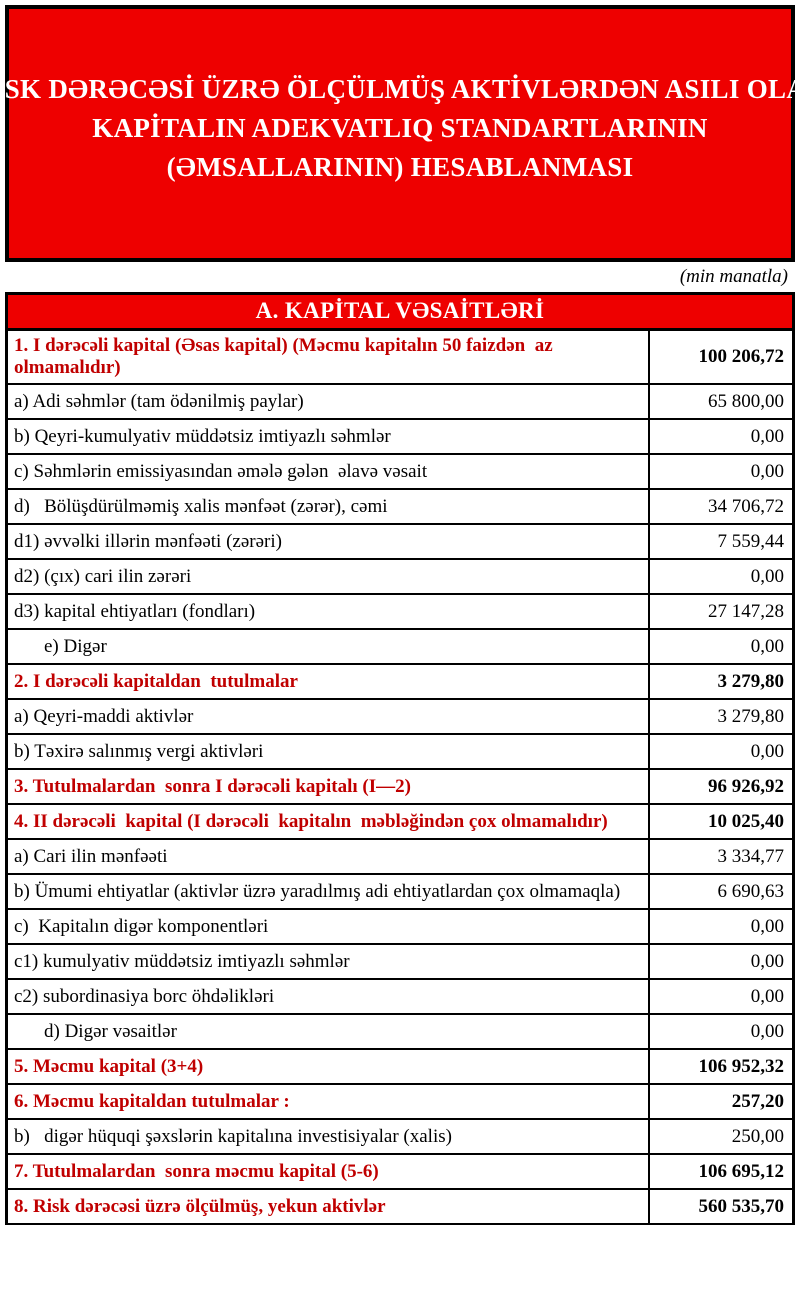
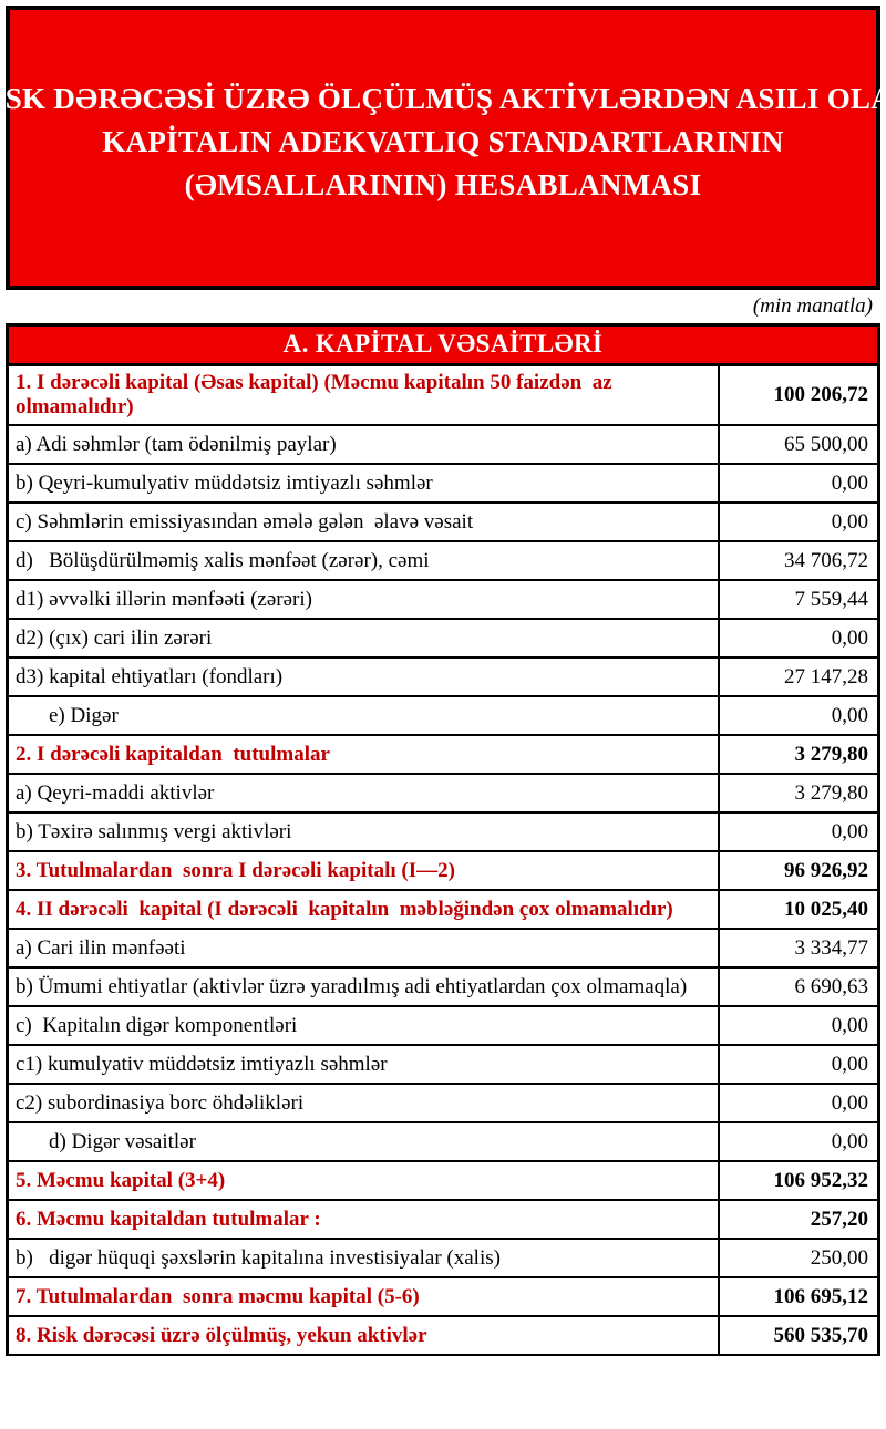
  SK DƏRƏCƏSİ ÜZRƏ ÖLÇÜLMÜŞ AKTİVLƏRDƏN ASILI OLA
  KAPİTALIN ADEKVATLIQ STANDARTLARININ
  (ƏMSALLARININ) HESABLANMASI
  (min manatla)
  A. KAPİTAL VƏSAİTLƏRİ
  1. I dərəcəli kapital (Əsas kapital) (Məcmu kapitalın 50 faizdən az olmamalıdır)
  100 206,72
  a) Adi səhmlər (tam ödənilmiş paylar)
- 65 800,00
+ 65 500,00
  b) Qeyri-kumulyativ müddətsiz imtiyazlı səhmlər
  0,00
  c) Səhmlərin emissiyasından əmələ gələn əlavə vəsait
  0,00
  d) Bölüşdürülməmiş xalis mənfəət (zərər), cəmi
  34 706,72
  d1) əvvəlki illərin mənfəəti (zərəri)
  7 559,44
  d2) (çıx) cari ilin zərəri
  0,00
  d3) kapital ehtiyatları (fondları)
  27 147,28
  e) Digər
  0,00
  2. I dərəcəli kapitaldan tutulmalar
  3 279,80
  a) Qeyri-maddi aktivlər
  3 279,80
  b) Təxirə salınmış vergi aktivləri
  0,00
  3. Tutulmalardan sonra I dərəcəli kapitalı (I—2)
  96 926,92
  4. II dərəcəli kapital (I dərəcəli kapitalın məbləğindən çox olmamalıdır)
  10 025,40
  a) Cari ilin mənfəəti
  3 334,77
  b) Ümumi ehtiyatlar (aktivlər üzrə yaradılmış adi ehtiyatlardan çox olmamaqla)
  6 690,63
  c) Kapitalın digər komponentləri
  0,00
  c1) kumulyativ müddətsiz imtiyazlı səhmlər
  0,00
  c2) subordinasiya borc öhdəlikləri
  0,00
  d) Digər vəsaitlər
  0,00
  5. Məcmu kapital (3+4)
  106 952,32
  6. Məcmu kapitaldan tutulmalar :
  257,20
  b) digər hüquqi şəxslərin kapitalına investisiyalar (xalis)
  250,00
  7. Tutulmalardan sonra məcmu kapital (5-6)
  106 695,12
  8. Risk dərəcəsi üzrə ölçülmüş, yekun aktivlər
  560 535,70
